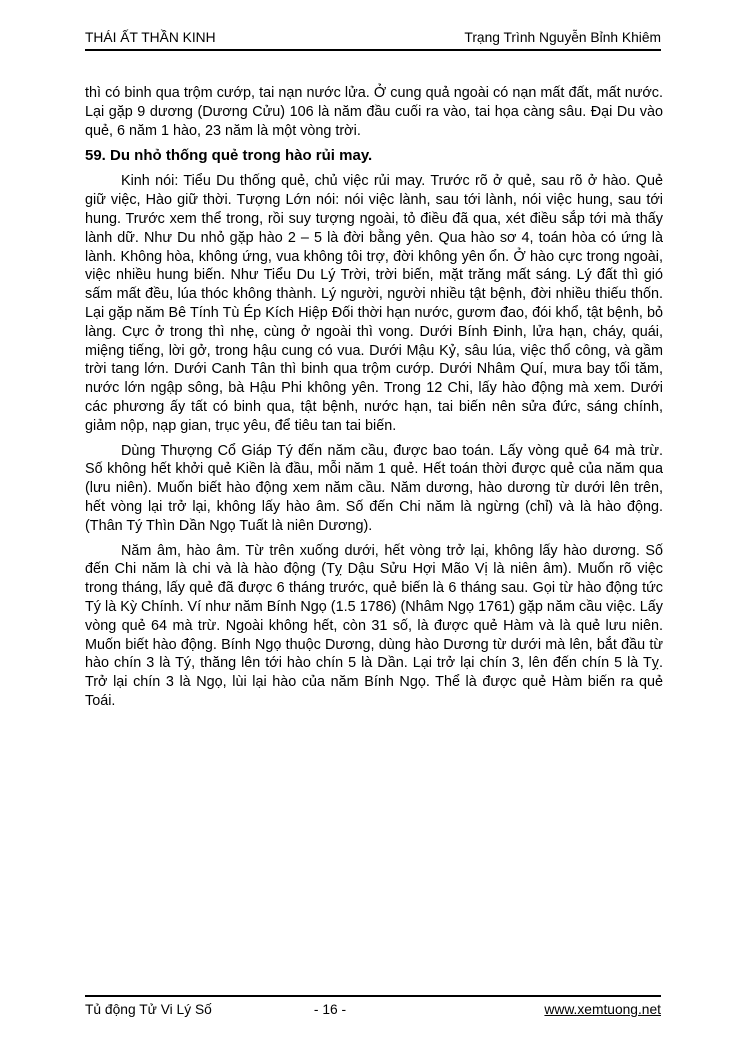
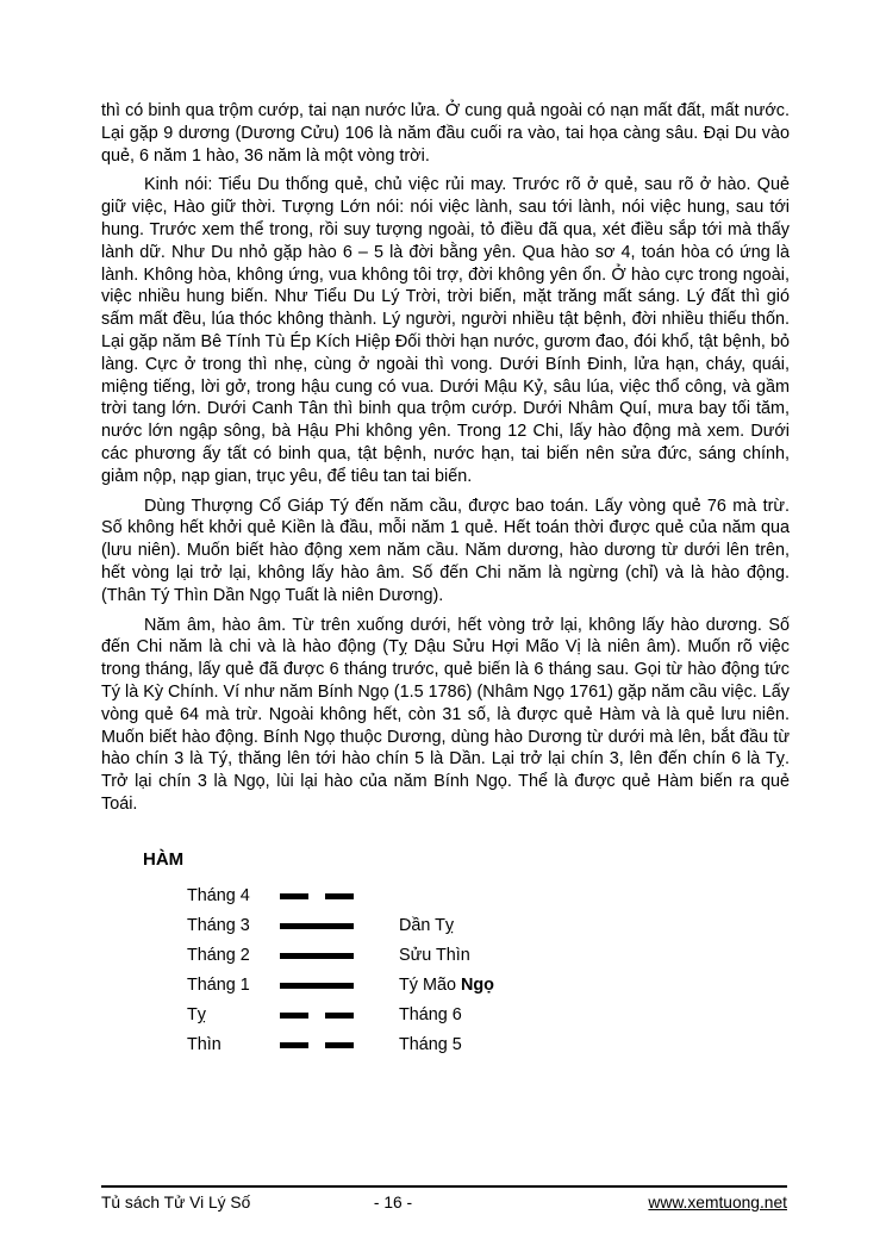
- THÁI ẤT THẦN KINH
- Trạng Trình Nguyễn Bỉnh Khiêm
- thì có binh qua trộm cướp, tai nạn nước lửa. Ở cung quả ngoài có nạn mất đất, mất nước. Lại gặp 9 dương (Dương Cửu) 106 là năm đầu cuối ra vào, tai họa càng sâu. Đại Du vào quẻ, 6 năm 1 hào, 23 năm là một vòng trời.
+ thì có binh qua trộm cướp, tai nạn nước lửa. Ở cung quả ngoài có nạn mất đất, mất nước. Lại gặp 9 dương (Dương Cửu) 106 là năm đầu cuối ra vào, tai họa càng sâu. Đại Du vào quẻ, 6 năm 1 hào, 36 năm là một vòng trời.
- 59. Du nhỏ thống quẻ trong hào rủi may.
- Kinh nói: Tiểu Du thống quẻ, chủ việc rủi may. Trước rõ ở quẻ, sau rõ ở hào. Quẻ giữ việc, Hào giữ thời. Tượng Lớn nói: nói việc lành, sau tới lành, nói việc hung, sau tới hung. Trước xem thể trong, rồi suy tượng ngoài, tỏ điều đã qua, xét điều sắp tới mà thấy lành dữ. Như Du nhỏ gặp hào 2 – 5 là đời bằng yên. Qua hào sơ 4, toán hòa có ứng là lành. Không hòa, không ứng, vua không tôi trợ, đời không yên ổn. Ở hào cực trong ngoài, việc nhiều hung biến. Như Tiểu Du Lý Trời, trời biến, mặt trăng mất sáng. Lý đất thì gió sấm mất đều, lúa thóc không thành. Lý người, người nhiều tật bệnh, đời nhiều thiếu thốn. Lại gặp năm Bê Tính Tù Ép Kích Hiệp Đối thời hạn nước, gươm đao, đói khổ, tật bệnh, bỏ làng. Cực ở trong thì nhẹ, cùng ở ngoài thì vong. Dưới Bính Đinh, lửa hạn, cháy, quái, miệng tiếng, lời gở, trong hậu cung có vua. Dưới Mậu Kỷ, sâu lúa, việc thổ công, và gầm trời tang lớn. Dưới Canh Tân thì binh qua trộm cướp. Dưới Nhâm Quí, mưa bay tối tăm, nước lớn ngập sông, bà Hậu Phi không yên. Trong 12 Chi, lấy hào động mà xem. Dưới các phương ấy tất có binh qua, tật bệnh, nước hạn, tai biến nên sửa đức, sáng chính, giảm nộp, nạp gian, trục yêu, để tiêu tan tai biến.
+ Kinh nói: Tiểu Du thống quẻ, chủ việc rủi may. Trước rõ ở quẻ, sau rõ ở hào. Quẻ giữ việc, Hào giữ thời. Tượng Lớn nói: nói việc lành, sau tới lành, nói việc hung, sau tới hung. Trước xem thể trong, rồi suy tượng ngoài, tỏ điều đã qua, xét điều sắp tới mà thấy lành dữ. Như Du nhỏ gặp hào 6 – 5 là đời bằng yên. Qua hào sơ 4, toán hòa có ứng là lành. Không hòa, không ứng, vua không tôi trợ, đời không yên ổn. Ở hào cực trong ngoài, việc nhiều hung biến. Như Tiểu Du Lý Trời, trời biến, mặt trăng mất sáng. Lý đất thì gió sấm mất đều, lúa thóc không thành. Lý người, người nhiều tật bệnh, đời nhiều thiếu thốn. Lại gặp năm Bê Tính Tù Ép Kích Hiệp Đối thời hạn nước, gươm đao, đói khổ, tật bệnh, bỏ làng. Cực ở trong thì nhẹ, cùng ở ngoài thì vong. Dưới Bính Đinh, lửa hạn, cháy, quái, miệng tiếng, lời gở, trong hậu cung có vua. Dưới Mậu Kỷ, sâu lúa, việc thổ công, và gầm trời tang lớn. Dưới Canh Tân thì binh qua trộm cướp. Dưới Nhâm Quí, mưa bay tối tăm, nước lớn ngập sông, bà Hậu Phi không yên. Trong 12 Chi, lấy hào động mà xem. Dưới các phương ấy tất có binh qua, tật bệnh, nước hạn, tai biến nên sửa đức, sáng chính, giảm nộp, nạp gian, trục yêu, để tiêu tan tai biến.
- Dùng Thượng Cổ Giáp Tý đến năm cầu, được bao toán. Lấy vòng quẻ 64 mà trừ. Số không hết khởi quẻ Kiền là đầu, mỗi năm 1 quẻ. Hết toán thời được quẻ của năm qua (lưu niên). Muốn biết hào động xem năm cầu. Năm dương, hào dương từ dưới lên trên, hết vòng lại trở lại, không lấy hào âm. Số đến Chi năm là ngừng (chỉ) và là hào động. (Thân Tý Thìn Dần Ngọ Tuất là niên Dương).
+ Dùng Thượng Cổ Giáp Tý đến năm cầu, được bao toán. Lấy vòng quẻ 76 mà trừ. Số không hết khởi quẻ Kiền là đầu, mỗi năm 1 quẻ. Hết toán thời được quẻ của năm qua (lưu niên). Muốn biết hào động xem năm cầu. Năm dương, hào dương từ dưới lên trên, hết vòng lại trở lại, không lấy hào âm. Số đến Chi năm là ngừng (chỉ) và là hào động. (Thân Tý Thìn Dần Ngọ Tuất là niên Dương).
- Năm âm, hào âm. Từ trên xuống dưới, hết vòng trở lại, không lấy hào dương. Số đến Chi năm là chi và là hào động (Tỵ Dậu Sửu Hợi Mão Vị là niên âm). Muốn rõ việc trong tháng, lấy quẻ đã được 6 tháng trước, quẻ biến là 6 tháng sau. Gọi từ hào động tức Tý là Kỳ Chính. Ví như năm Bính Ngọ (1.5 1786) (Nhâm Ngọ 1761) gặp năm cầu việc. Lấy vòng quẻ 64 mà trừ. Ngoài không hết, còn 31 số, là được quẻ Hàm và là quẻ lưu niên. Muốn biết hào động. Bính Ngọ thuộc Dương, dùng hào Dương từ dưới mà lên, bắt đầu từ hào chín 3 là Tý, thăng lên tới hào chín 5 là Dần. Lại trở lại chín 3, lên đến chín 5 là Tỵ. Trở lại chín 3 là Ngọ, lùi lại hào của năm Bính Ngọ. Thể là được quẻ Hàm biến ra quẻ Toái.
+ Năm âm, hào âm. Từ trên xuống dưới, hết vòng trở lại, không lấy hào dương. Số đến Chi năm là chi và là hào động (Tỵ Dậu Sửu Hợi Mão Vị là niên âm). Muốn rõ việc trong tháng, lấy quẻ đã được 6 tháng trước, quẻ biến là 6 tháng sau. Gọi từ hào động tức Tý là Kỳ Chính. Ví như năm Bính Ngọ (1.5 1786) (Nhâm Ngọ 1761) gặp năm cầu việc. Lấy vòng quẻ 64 mà trừ. Ngoài không hết, còn 31 số, là được quẻ Hàm và là quẻ lưu niên. Muốn biết hào động. Bính Ngọ thuộc Dương, dùng hào Dương từ dưới mà lên, bắt đầu từ hào chín 3 là Tý, thăng lên tới hào chín 5 là Dần. Lại trở lại chín 3, lên đến chín 6 là Tỵ. Trở lại chín 3 là Ngọ, lùi lại hào của năm Bính Ngọ. Thể là được quẻ Hàm biến ra quẻ Toái.
+ HÀM
+ Tháng 4
+ Tháng 3
+ Dần Tỵ
+ Tháng 2
+ Sửu Thìn
+ Tháng 1
+ Tý Mão Ngọ
+ Tỵ
+ Tháng 6
+ Thìn
+ Tháng 5
- Tủ động Tử Vi Lý Số
+ Tủ sách Tử Vi Lý Số
  - 16 -
  www.xemtuong.net
